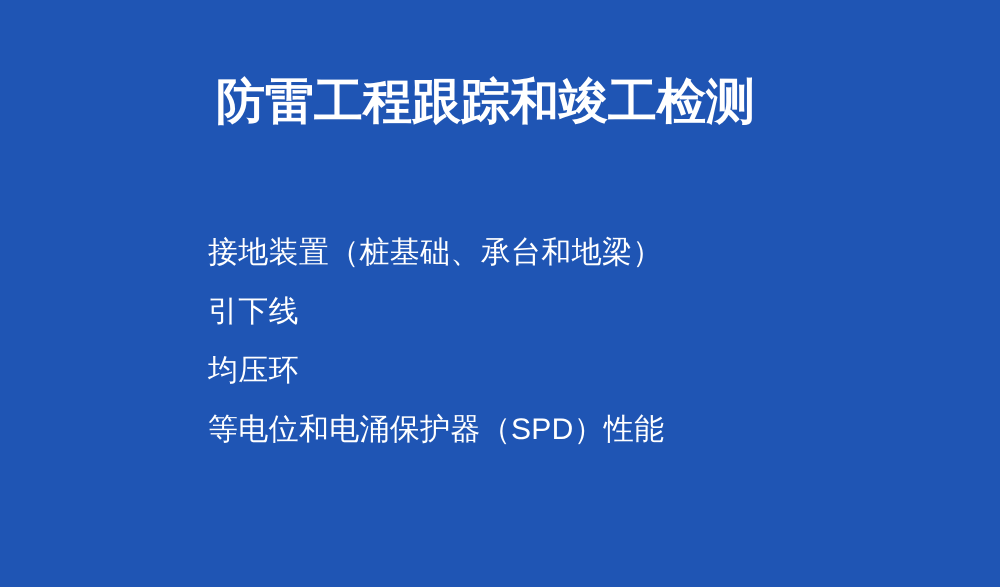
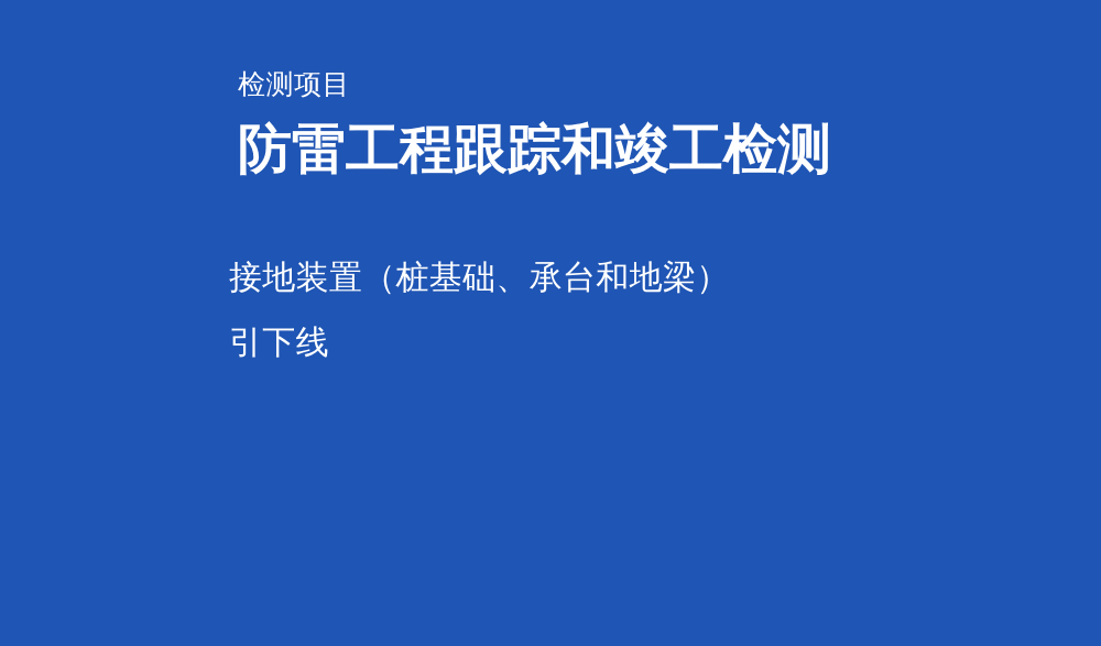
+ 检测项目
  防雷工程跟踪和竣工检测
  接地装置（桩基础、承台和地梁）
  引下线
- 均压环
- 等电位和电涌保护器（SPD）性能
